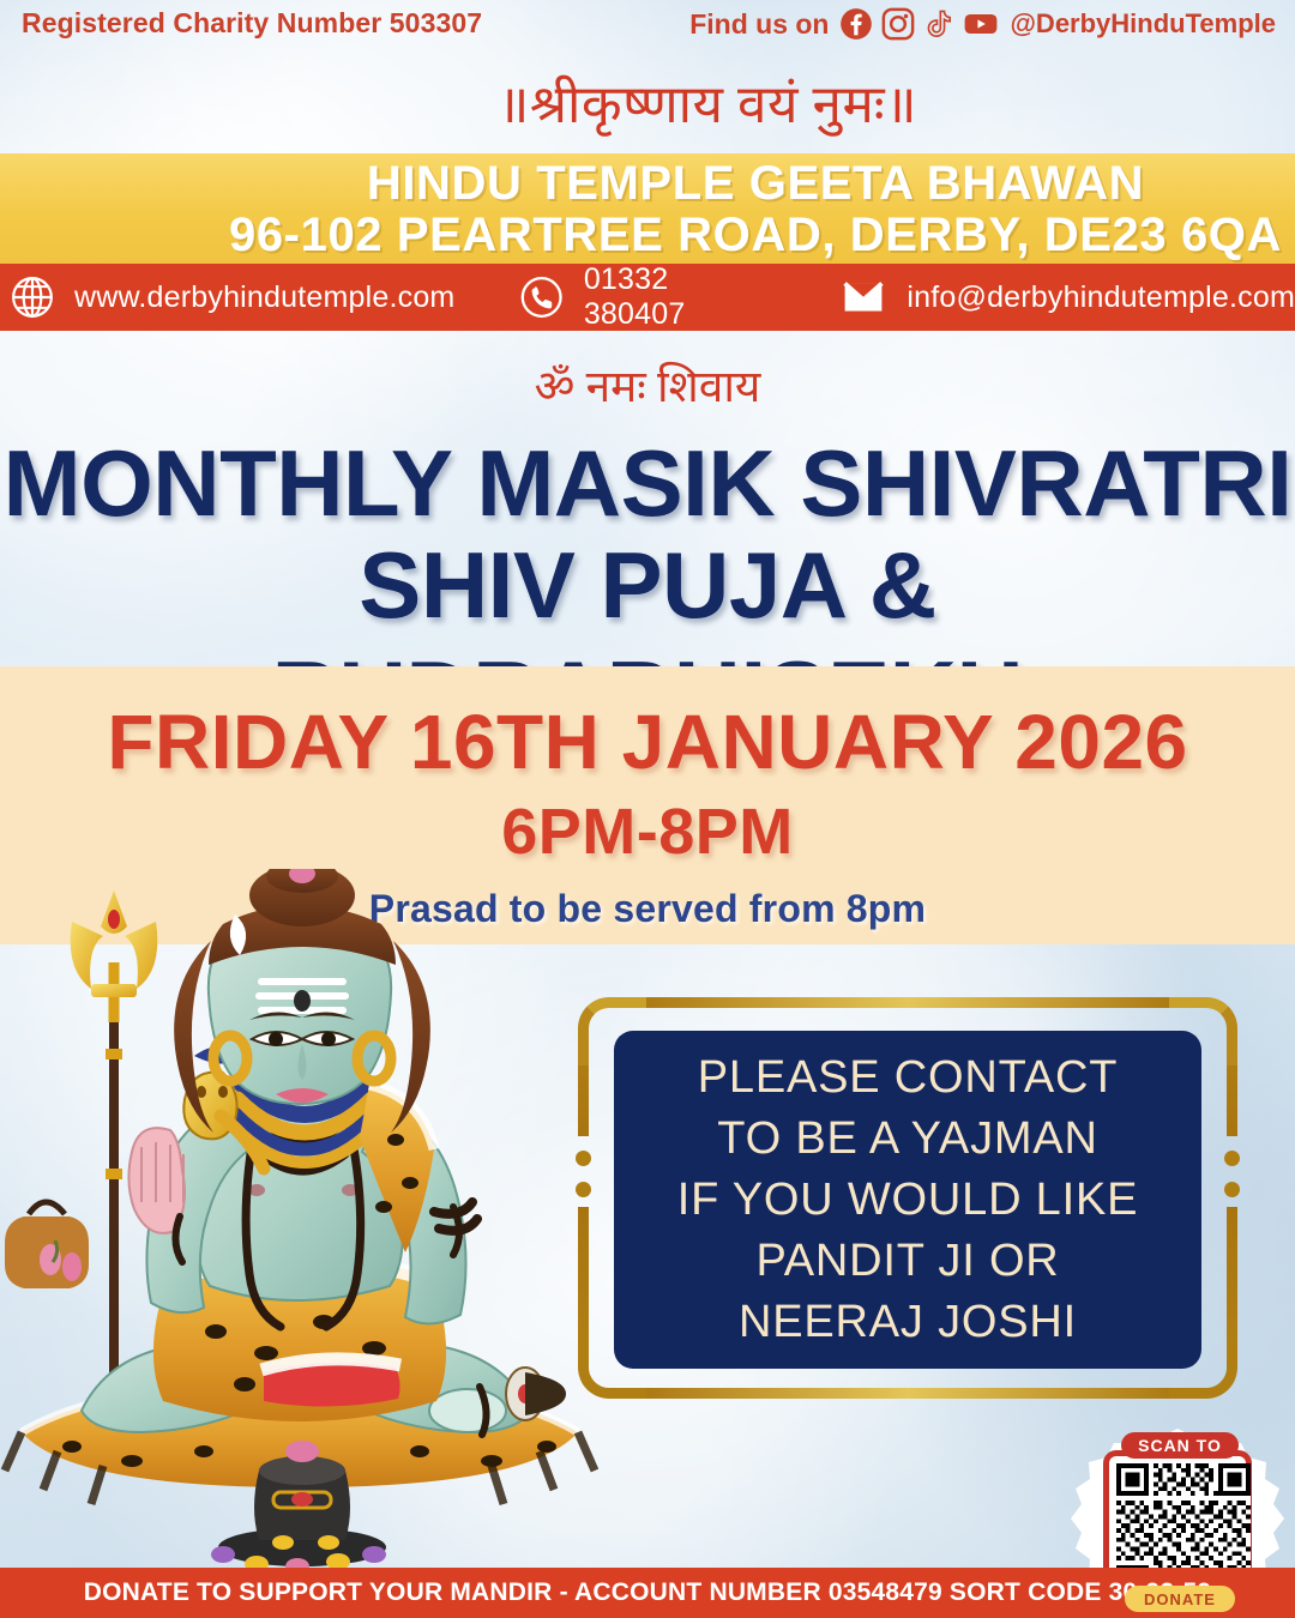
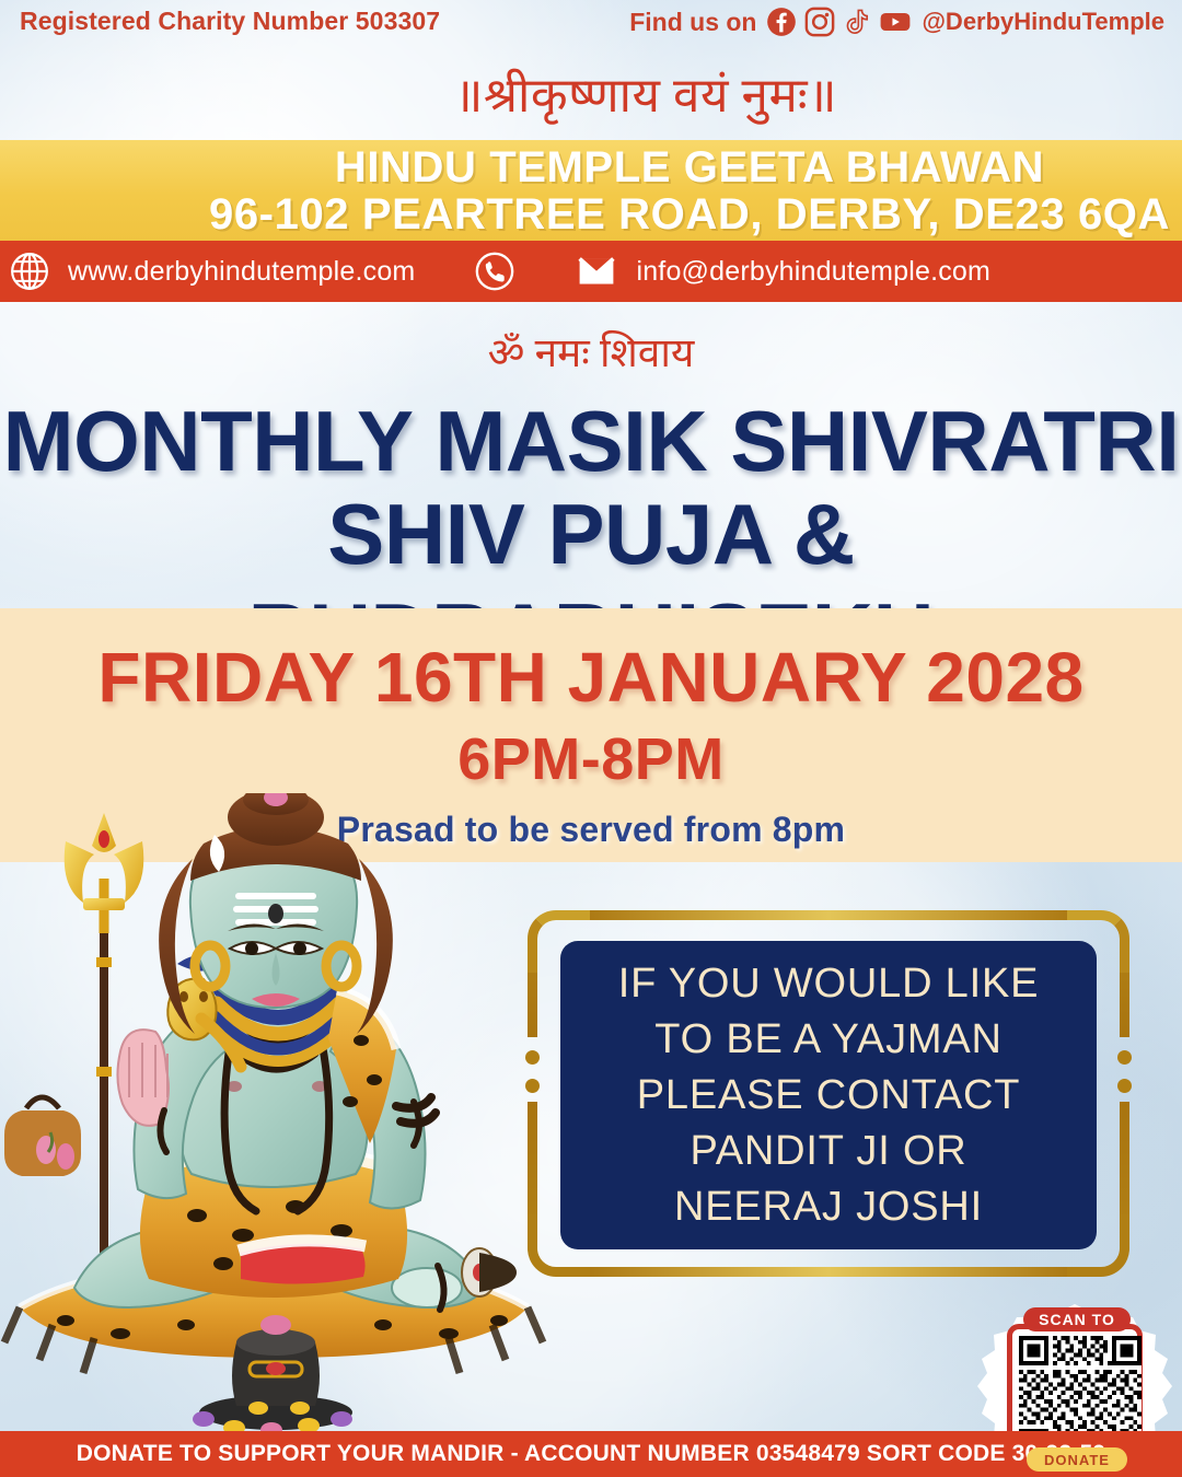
  Registered Charity Number 503307
  Find us on
  @DerbyHinduTemple
  ॥श्रीकृष्णाय वयं नुमः॥
  HINDU TEMPLE GEETA BHAWAN
  96-102 PEARTREE ROAD, DERBY, DE23 6QA
  www.derbyhindutemple.com
- 01332 380407
  info@derbyhindutemple.com
  ॐ नमः शिवाय
  MONTHLY MASIK SHIVRATRI
- FRIDAY 16TH JANUARY 2026
+ FRIDAY 16TH JANUARY 2028
  6PM-8PM
  Prasad to be served from 8pm
- PLEASE CONTACT
+ IF YOU WOULD LIKE
  TO BE A YAJMAN
- IF YOU WOULD LIKE
+ PLEASE CONTACT
  PANDIT JI OR
  NEERAJ JOSHI
  SCAN TO
  DONATE
  DONATE TO SUPPORT YOUR MANDIR - ACCOUNT NUMBER 03548479 SORT CODE 3
